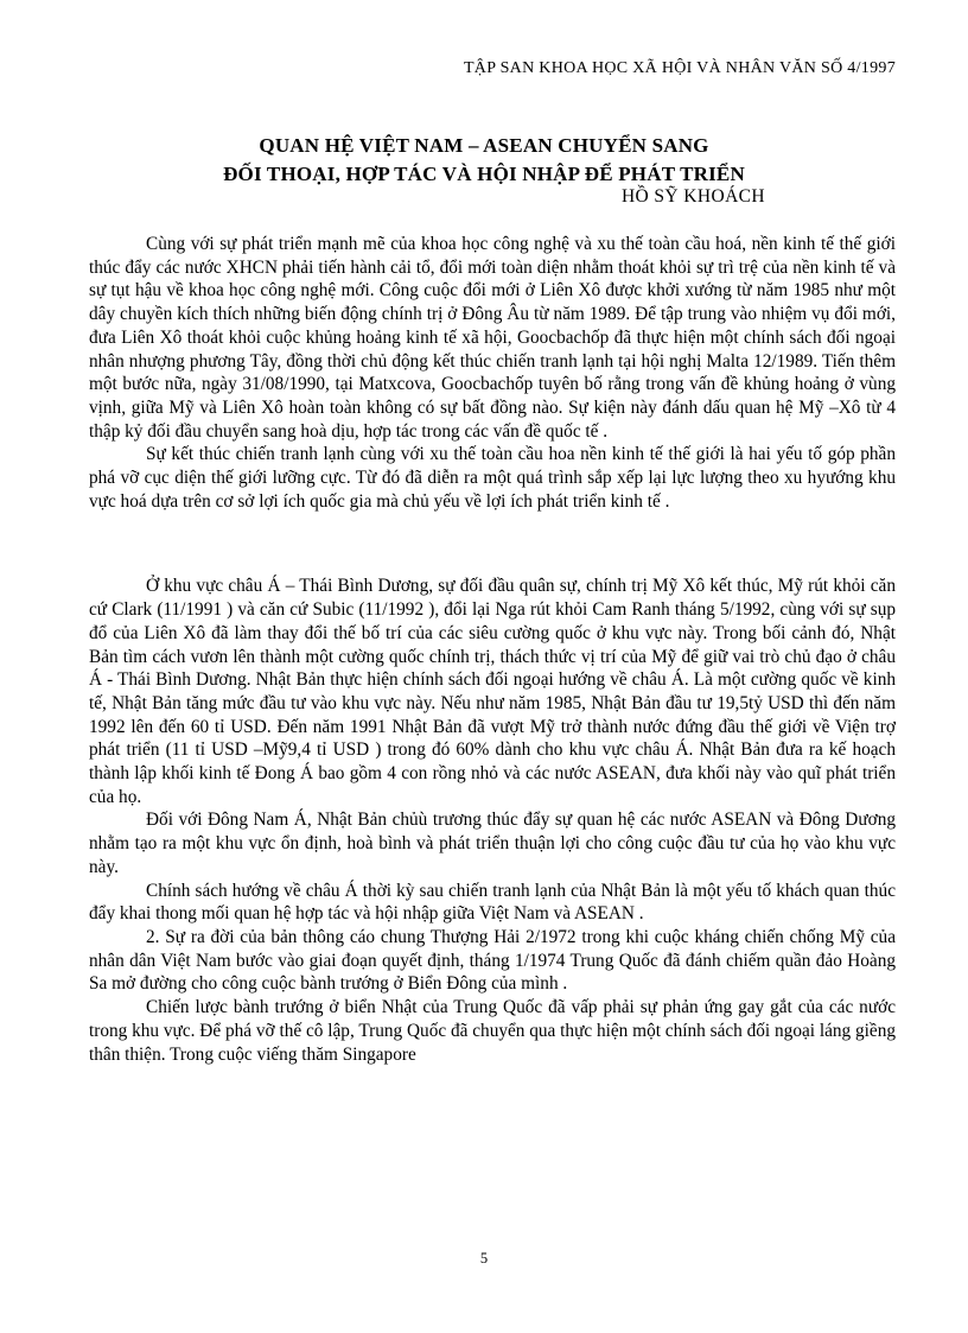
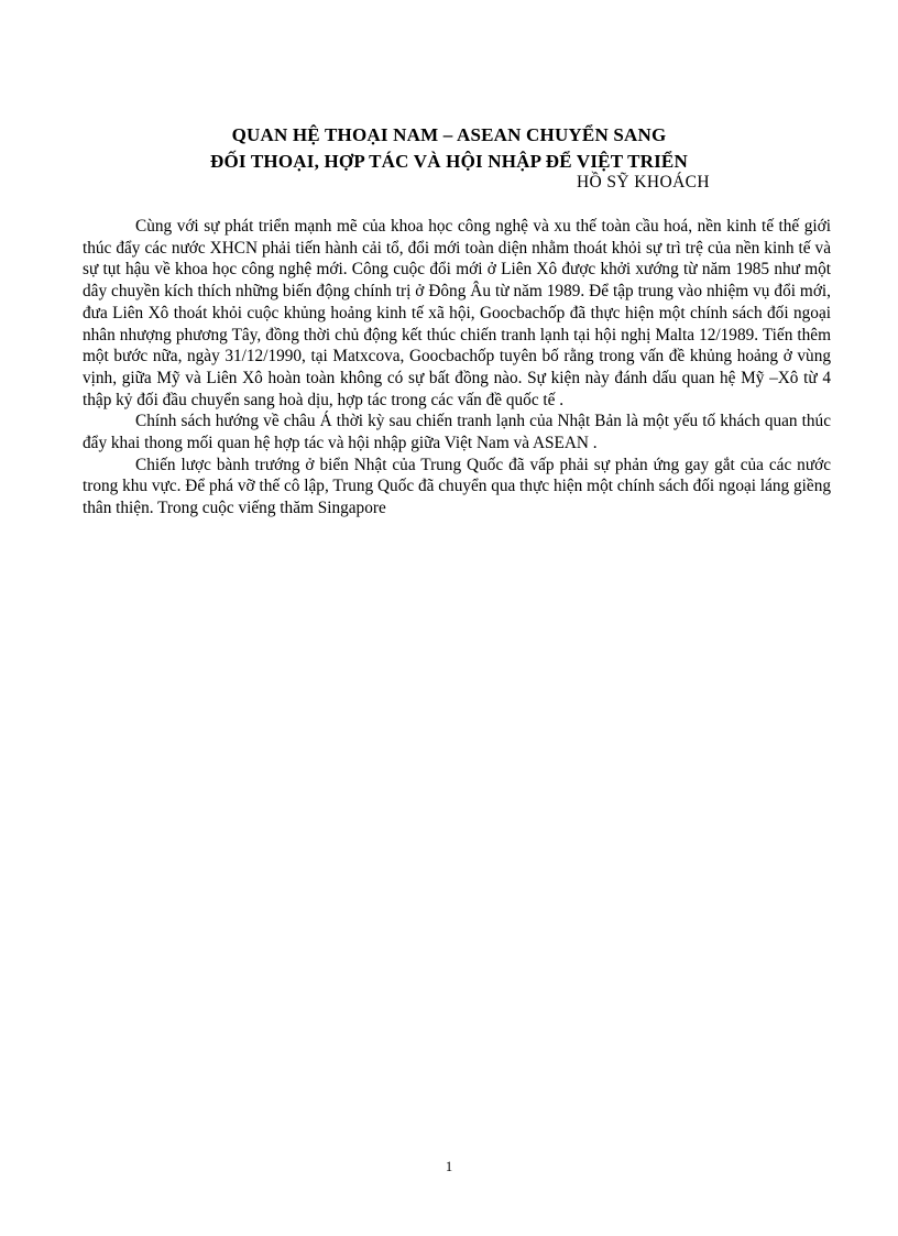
- TẬP SAN KHOA HỌC XÃ HỘI VÀ NHÂN VĂN SỐ 4/1997
- QUAN HỆ VIỆT NAM – ASEAN CHUYỂN SANG
+ QUAN HỆ THOẠI NAM – ASEAN CHUYỂN SANG
- ĐỐI THOẠI, HỢP TÁC VÀ HỘI NHẬP ĐỂ PHÁT TRIỂN
+ ĐỐI THOẠI, HỢP TÁC VÀ HỘI NHẬP ĐỂ VIỆT TRIỂN
  HỒ SỸ KHOÁCH
- Cùng với sự phát triển mạnh mẽ của khoa học công nghệ và xu thế toàn cầu hoá, nền kinh tế thế giới thúc đẩy các nước XHCN phải tiến hành cải tổ, đổi mới toàn diện nhằm thoát khỏi sự trì trệ của nền kinh tế và sự tụt hậu về khoa học công nghệ mới. Công cuộc đổi mới ở Liên Xô được khởi xướng từ năm 1985 như một dây chuyền kích thích những biến động chính trị ở Đông Âu từ năm 1989. Để tập trung vào nhiệm vụ đổi mới, đưa Liên Xô thoát khỏi cuộc khủng hoảng kinh tế xã hội, Goocbachốp đã thực hiện một chính sách đối ngoại nhân nhượng phương Tây, đồng thời chủ động kết thúc chiến tranh lạnh tại hội nghị Malta 12/1989. Tiến thêm một bước nữa, ngày 31/08/1990, tại Matxcova, Goocbachốp tuyên bố rằng trong vấn đề khủng hoảng ở vùng vịnh, giữa Mỹ và Liên Xô hoàn toàn không có sự bất đồng nào. Sự kiện này đánh dấu quan hệ Mỹ –Xô từ 4 thập kỷ đối đầu chuyển sang hoà dịu, hợp tác trong các vấn đề quốc tế .
+ Cùng với sự phát triển mạnh mẽ của khoa học công nghệ và xu thế toàn cầu hoá, nền kinh tế thế giới thúc đẩy các nước XHCN phải tiến hành cải tổ, đổi mới toàn diện nhằm thoát khỏi sự trì trệ của nền kinh tế và sự tụt hậu về khoa học công nghệ mới. Công cuộc đổi mới ở Liên Xô được khởi xướng từ năm 1985 như một dây chuyền kích thích những biến động chính trị ở Đông Âu từ năm 1989. Để tập trung vào nhiệm vụ đổi mới, đưa Liên Xô thoát khỏi cuộc khủng hoảng kinh tế xã hội, Goocbachốp đã thực hiện một chính sách đối ngoại nhân nhượng phương Tây, đồng thời chủ động kết thúc chiến tranh lạnh tại hội nghị Malta 12/1989. Tiến thêm một bước nữa, ngày 31/12/1990, tại Matxcova, Goocbachốp tuyên bố rằng trong vấn đề khủng hoảng ở vùng vịnh, giữa Mỹ và Liên Xô hoàn toàn không có sự bất đồng nào. Sự kiện này đánh dấu quan hệ Mỹ –Xô từ 4 thập kỷ đối đầu chuyển sang hoà dịu, hợp tác trong các vấn đề quốc tế .
- Sự kết thúc chiến tranh lạnh cùng với xu thế toàn cầu hoa nền kinh tế thế giới là hai yếu tố góp phần phá vỡ cục diện thế giới lưỡng cực. Từ đó đã diễn ra một quá trình sắp xếp lại lực lượng theo xu hyướng khu vực hoá dựa trên cơ sở lợi ích quốc gia mà chủ yếu về lợi ích phát triển kinh tế .
- Ở khu vực châu Á – Thái Bình Dương, sự đối đầu quân sự, chính trị Mỹ Xô kết thúc, Mỹ rút khỏi căn cứ Clark (11/1991 ) và căn cứ Subic (11/1992 ), đổi lại Nga rút khỏi Cam Ranh tháng 5/1992, cùng với sự sụp đổ của Liên Xô đã làm thay đổi thế bố trí của các siêu cường quốc ở khu vực này. Trong bối cảnh đó, Nhật Bản tìm cách vươn lên thành một cường quốc chính trị, thách thức vị trí của Mỹ để giữ vai trò chủ đạo ở châu Á - Thái Bình Dương. Nhật Bản thực hiện chính sách đối ngoại hướng về châu Á. Là một cường quốc về kinh tế, Nhật Bản tăng mức đầu tư vào khu vực này. Nếu như năm 1985, Nhật Bản đầu tư 19,5tỷ USD thì đến năm 1992 lên đến 60 tỉ USD. Đến năm 1991 Nhật Bản đã vượt Mỹ trở thành nước đứng đầu thế giới về Viện trợ phát triển (11 tỉ USD –Mỹ9,4 tỉ USD ) trong đó 60% dành cho khu vực châu Á. Nhật Bản đưa ra kế hoạch thành lập khối kinh tế Đong Á bao gồm 4 con rồng nhỏ và các nước ASEAN, đưa khối này vào quĩ phát triển của họ.
- Đối với Đông Nam Á, Nhật Bản chủù trương thúc đẩy sự quan hệ các nước ASEAN và Đông Dương nhằm tạo ra một khu vực ổn định, hoà bình và phát triển thuận lợi cho công cuộc đầu tư của họ vào khu vực này.
  Chính sách hướng về châu Á thời kỳ sau chiến tranh lạnh của Nhật Bản là một yếu tố khách quan thúc đẩy khai thong mối quan hệ hợp tác và hội nhập giữa Việt Nam và ASEAN .
- 2. Sự ra đời của bản thông cáo chung Thượng Hải 2/1972 trong khi cuộc kháng chiến chống Mỹ của nhân dân Việt Nam bước vào giai đoạn quyết định, tháng 1/1974 Trung Quốc đã đánh chiếm quần đảo Hoàng Sa mở đường cho công cuộc bành trướng ở Biển Đông của mình .
  Chiến lược bành trướng ở biển Nhật của Trung Quốc đã vấp phải sự phản ứng gay gắt của các nước trong khu vực. Để phá vỡ thế cô lập, Trung Quốc đã chuyển qua thực hiện một chính sách đối ngoại láng giềng thân thiện. Trong cuộc viếng thăm Singapore
- 5
+ 1
